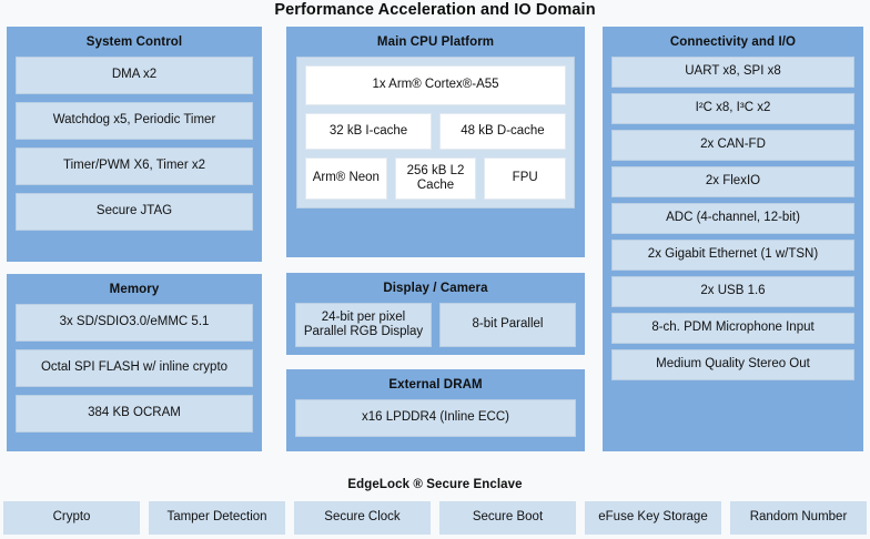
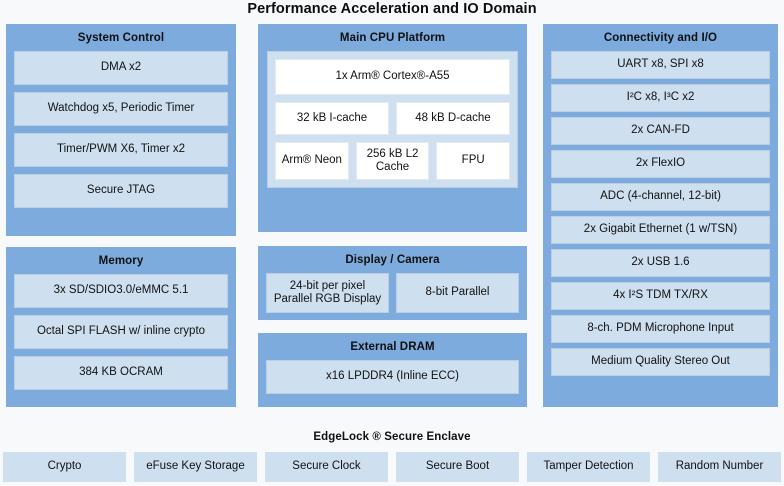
  Performance Acceleration and IO Domain
  System Control
  DMA x2
  Watchdog x5, Periodic Timer
  Timer/PWM X6, Timer x2
  Secure JTAG
  Memory
  3x SD/SDIO3.0/eMMC 5.1
  Octal SPI FLASH w/ inline crypto
  384 KB OCRAM
  Main CPU Platform
  1x Arm® Cortex®-A55
  32 kB I-cache
  48 kB D-cache
  Arm® Neon
  256 kB L2 Cache
  FPU
  Display / Camera
  24-bit per pixel Parallel RGB Display
  8-bit Parallel
  External DRAM
  x16 LPDDR4 (Inline ECC)
  Connectivity and I/O
  UART x8, SPI x8
  I²C x8, I³C x2
  2x CAN-FD
  2x FlexIO
  ADC (4-channel, 12-bit)
  2x Gigabit Ethernet (1 w/TSN)
  2x USB 1.6
+ 4x I²S TDM TX/RX
  8-ch. PDM Microphone Input
  Medium Quality Stereo Out
  EdgeLock ® Secure Enclave
  Crypto
- Tamper Detection
+ eFuse Key Storage
  Secure Clock
  Secure Boot
- eFuse Key Storage
+ Tamper Detection
  Random Number
